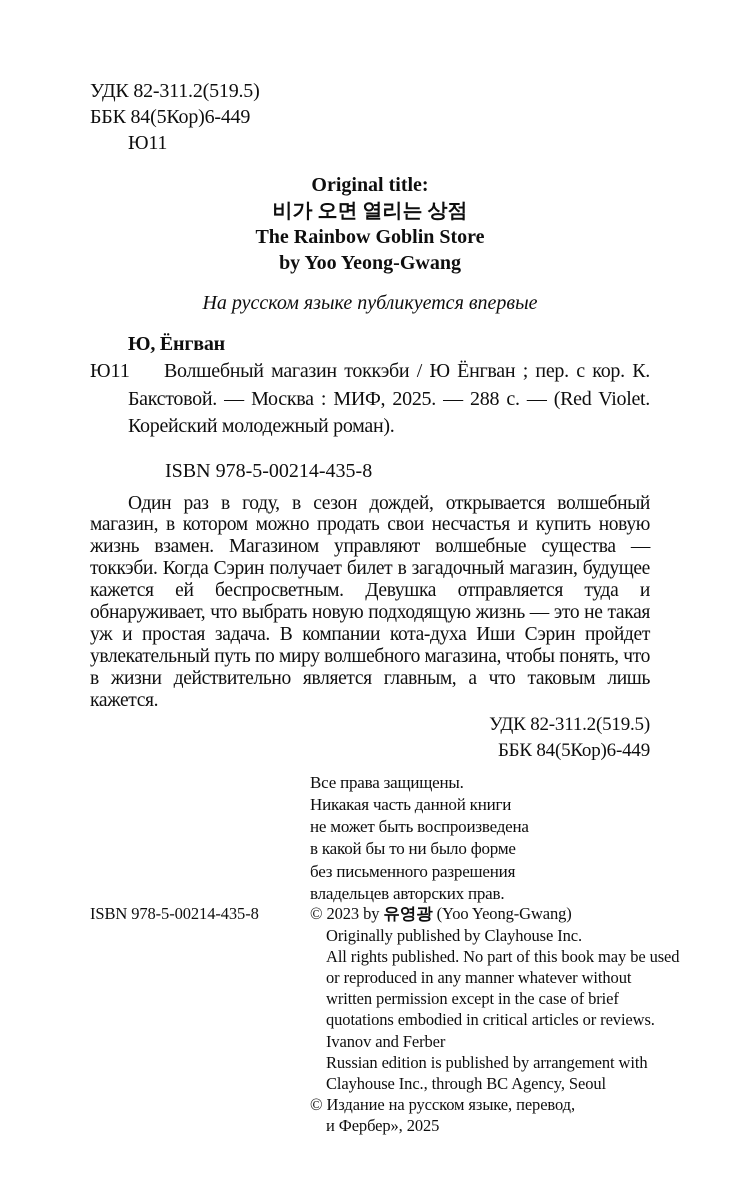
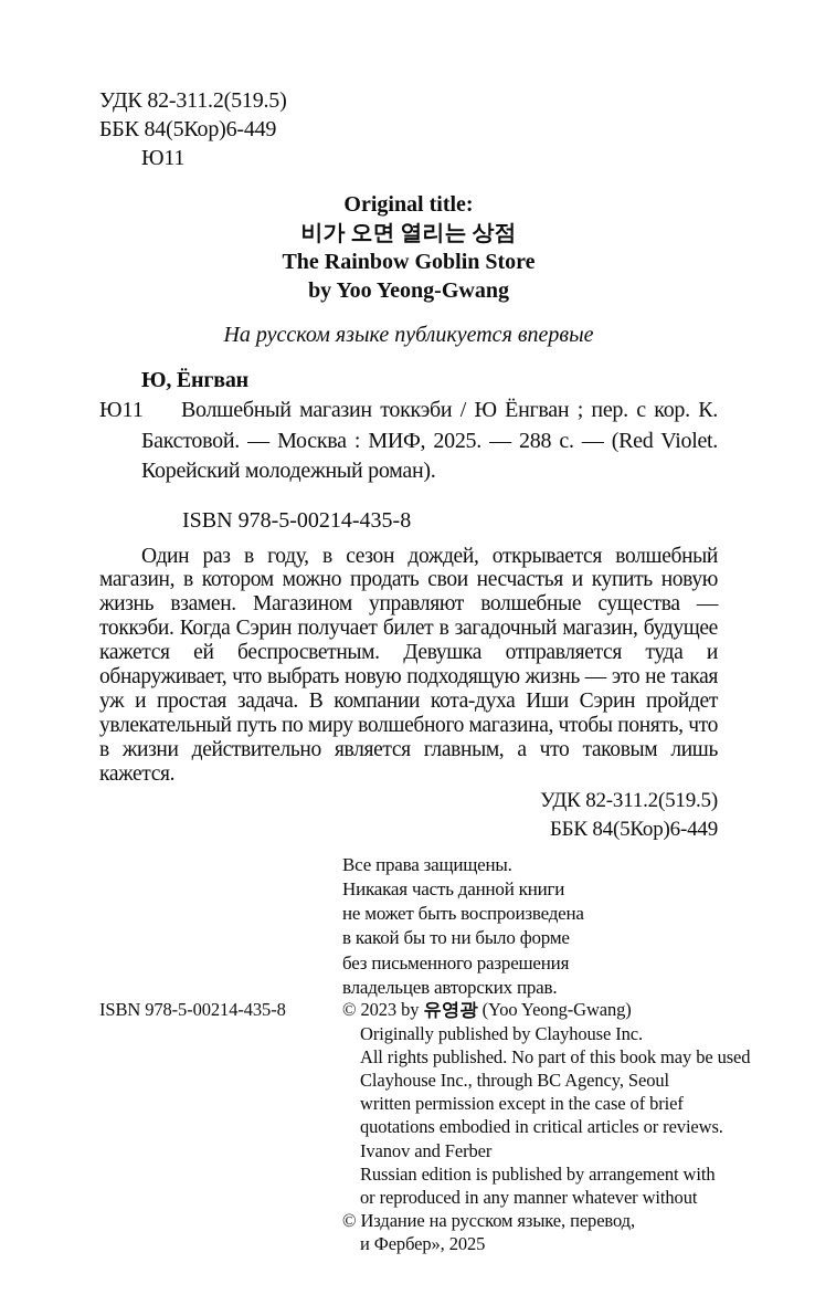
  УДК 82-311.2(519.5)
  ББК 84(5Кор)6-449
  Ю11
  Original title:
  비가 오면 열리는 상점
  The Rainbow Goblin Store
  by Yoo Yeong-Gwang
  На русском языке публикуется впервые
  Ю, Ёнгван
  Ю11
  Волшебный магазин токкэби / Ю Ёнгван ; пер. с кор. К. Бакстовой. — Москва : МИФ, 2025. — 288 с. — (Red Violet. Корейский молодежный роман).
  ISBN 978-5-00214-435-8
  Один раз в году, в сезон дождей, открывается волшебный магазин, в котором можно продать свои несчастья и купить новую жизнь взамен. Магазином управляют волшебные существа — токкэби. Когда Сэрин получает билет в загадочный магазин, будущее кажется ей беспросветным. Девушка отправляется туда и обнаруживает, что выбрать новую подходящую жизнь — это не такая уж и простая задача. В компании кота-духа Иши Сэрин пройдет увлекательный путь по миру волшебного магазина, чтобы понять, что в жизни действительно является главным, а что таковым лишь кажется.
  УДК 82-311.2(519.5)
  ББК 84(5Кор)6-449
  Все права защищены.
  Никакая часть данной книги
  не может быть воспроизведена
  в какой бы то ни было форме
  без письменного разрешения
  владельцев авторских прав.
  ISBN 978-5-00214-435-8
  © 2023 by 유영광 (Yoo Yeong-Gwang)
  Originally published by Clayhouse Inc.
  All rights published. No part of this book may be used
- or reproduced in any manner whatever without
+ Clayhouse Inc., through BC Agency, Seoul
  written permission except in the case of brief
  quotations embodied in critical articles or reviews.
  Ivanov and Ferber
  Russian edition is published by arrangement with
- Clayhouse Inc., through BC Agency, Seoul
+ or reproduced in any manner whatever without
  © Издание на русском языке, перевод,
  и Фербер», 2025
